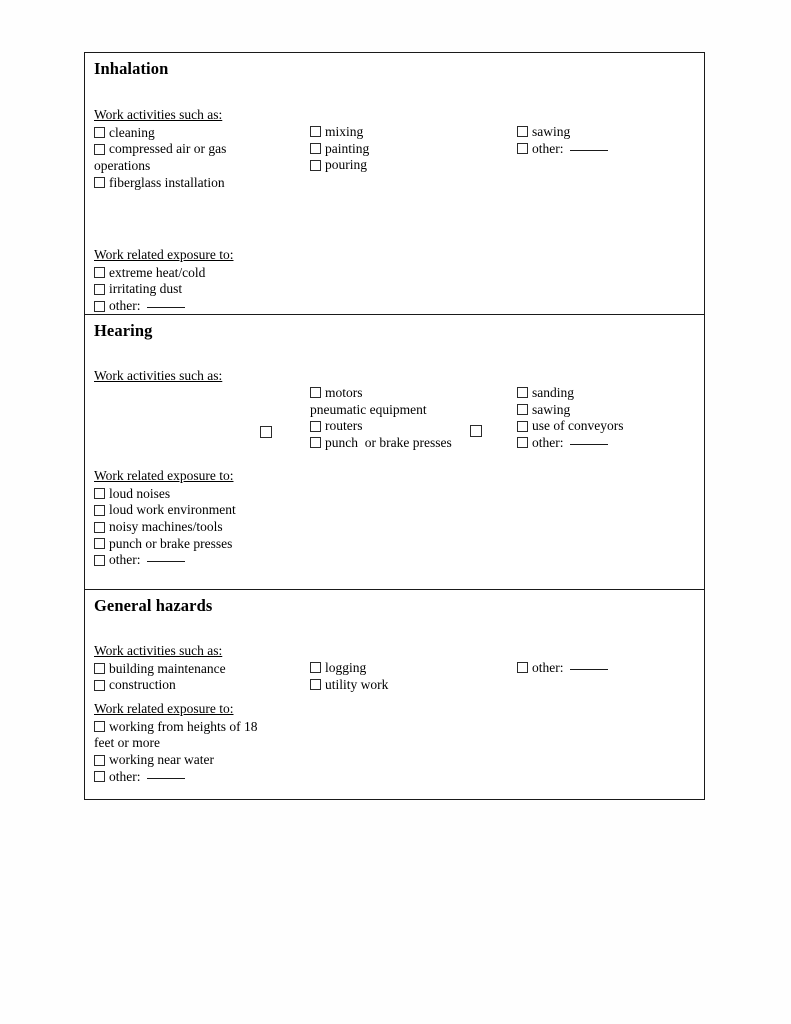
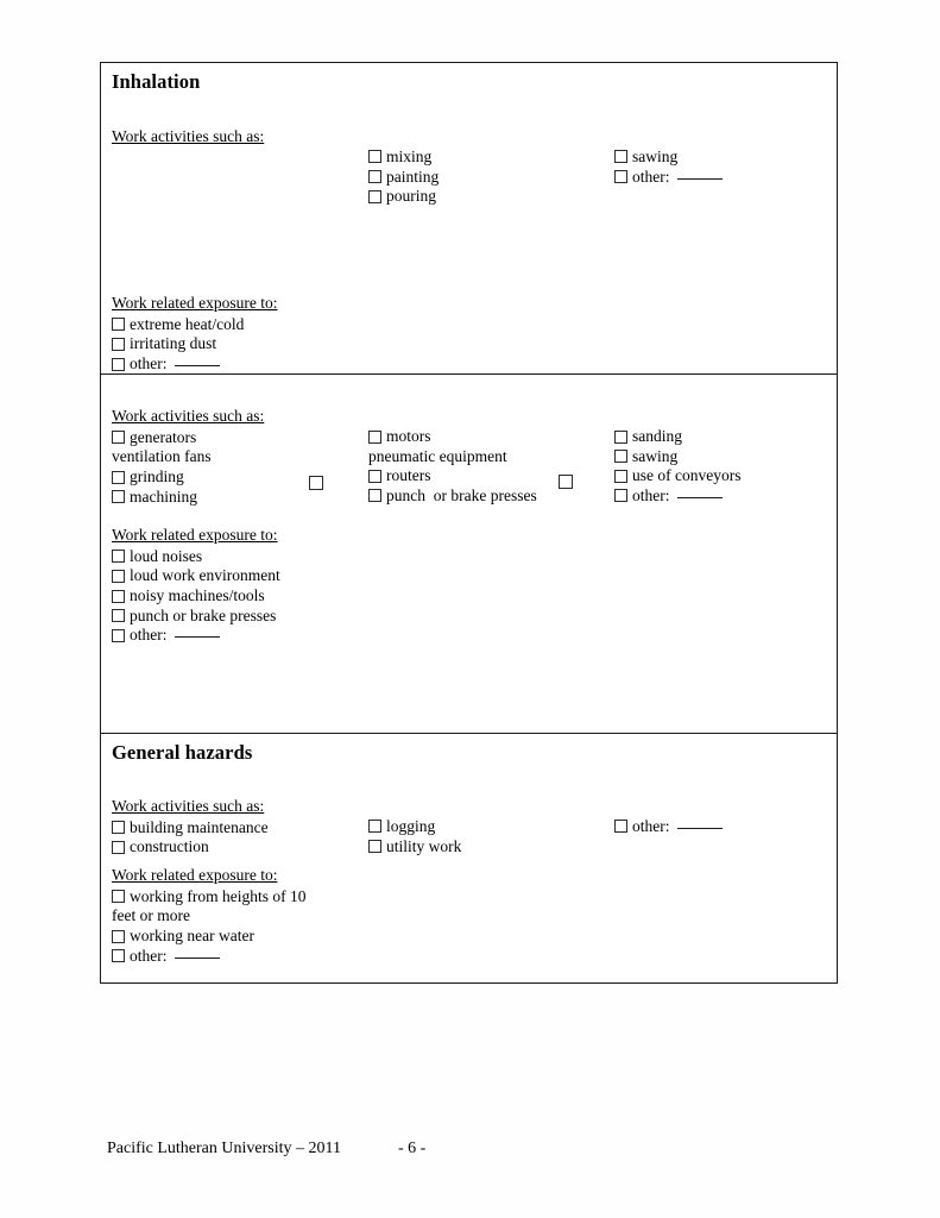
  Inhalation
  Work activities such as:
- cleaning
- compressed air or gas
- operations
- fiberglass installation
  mixing
  painting
  pouring
  sawing
  other:
  Work related exposure to:
  extreme heat/cold
  irritating dust
  other:
- Hearing
  Work activities such as:
+ generators
+ ventilation fans
+ grinding
+ machining
  motors
  pneumatic equipment
  routers
  punch or brake presses
  sanding
  sawing
  use of conveyors
  other:
  Work related exposure to:
  loud noises
  loud work environment
  noisy machines/tools
  punch or brake presses
  other:
  General hazards
  Work activities such as:
  building maintenance
  construction
  logging
  utility work
  other:
  Work related exposure to:
- working from heights of 18
+ working from heights of 10
  feet or more
  working near water
  other:
+ Pacific Lutheran University – 2011 - 6 -
